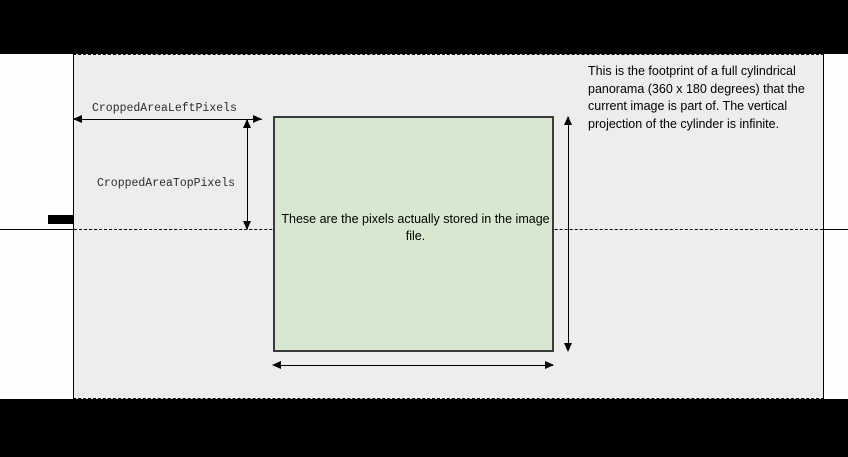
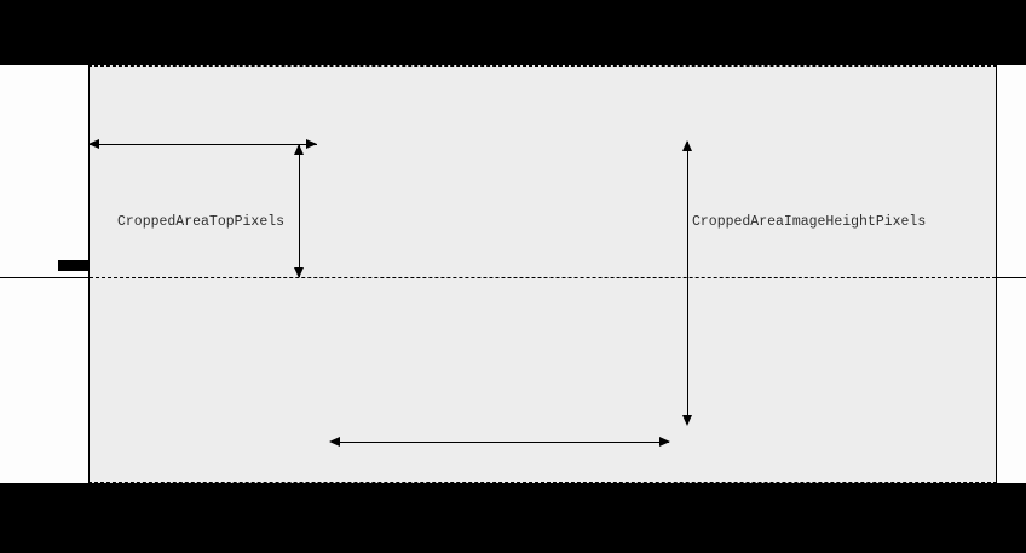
- These are the pixels actually stored in the image file.
- This is the footprint of a full cylindrical panorama (360 x 180 degrees) that the current image is part of. The vertical projection of the cylinder is infinite.
- CroppedAreaLeftPixels
  CroppedAreaTopPixels
+ CroppedAreaImageHeightPixels
